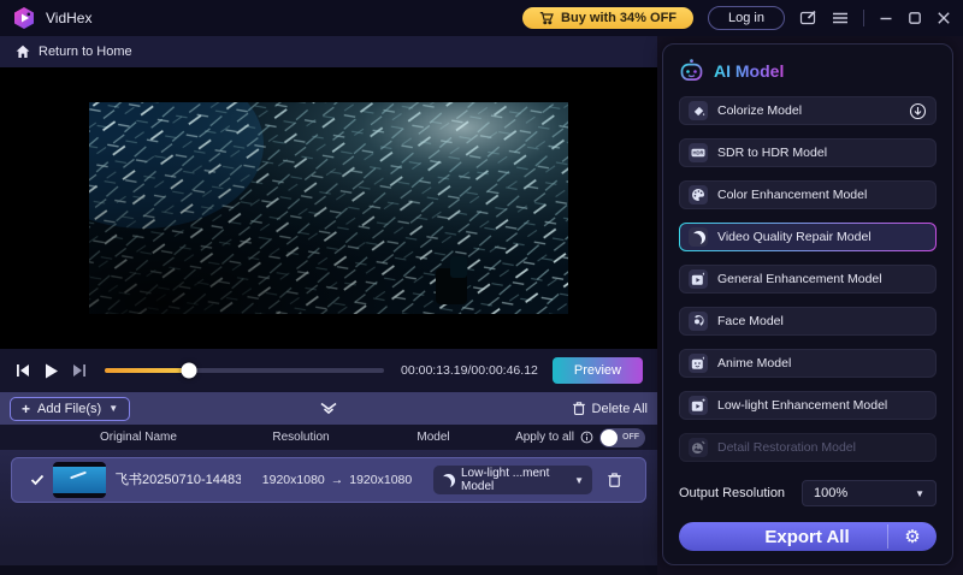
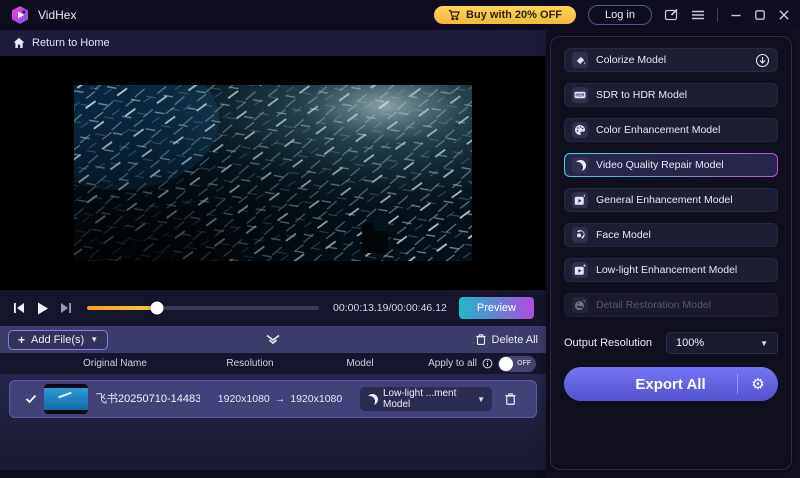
  VidHex
- Buy with 34% OFF
+ Buy with 20% OFF
  Log in
  Return to Home
  00:00:13.19/00:00:46.12
  Preview
  +
  Add File(s)
  ▼
  Delete All
  Original Name
  Resolution
  Model
  Apply to all
  飞书20250710-14483
  1920x1080
  →
  1920x1080
  Low-light ...ment Model
  ▼
- AI Model
  Colorize Model
  SDR to HDR Model
  Color Enhancement Model
  Video Quality Repair Model
  General Enhancement Model
  Face Model
- Anime Model
  Low-light Enhancement Model
  Detail Restoration Model
  Output Resolution
  100%
  ▼
  Export All
  ⚙
